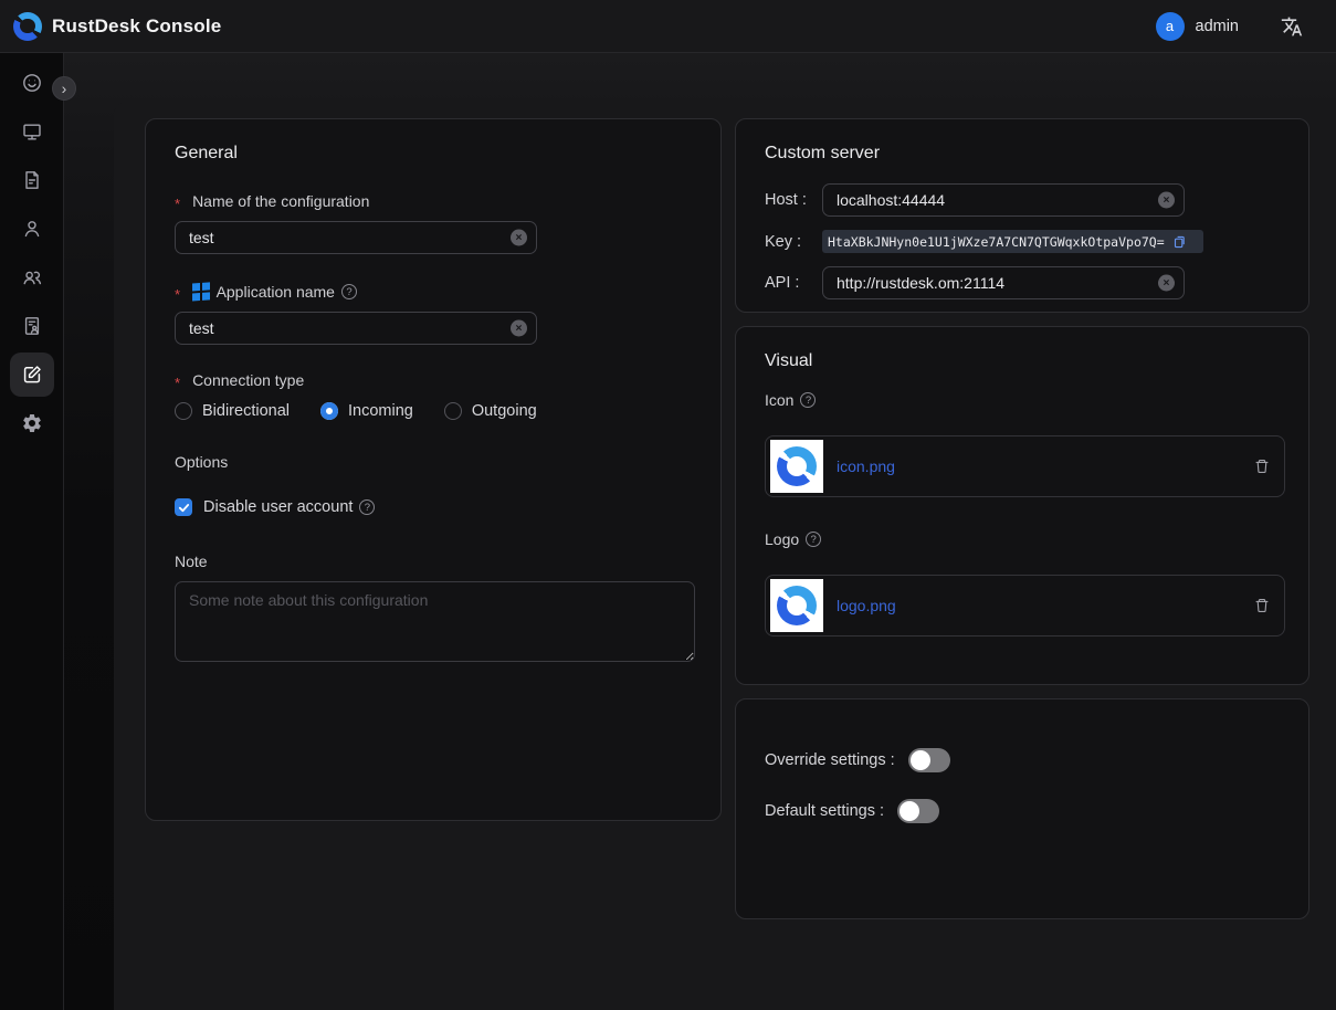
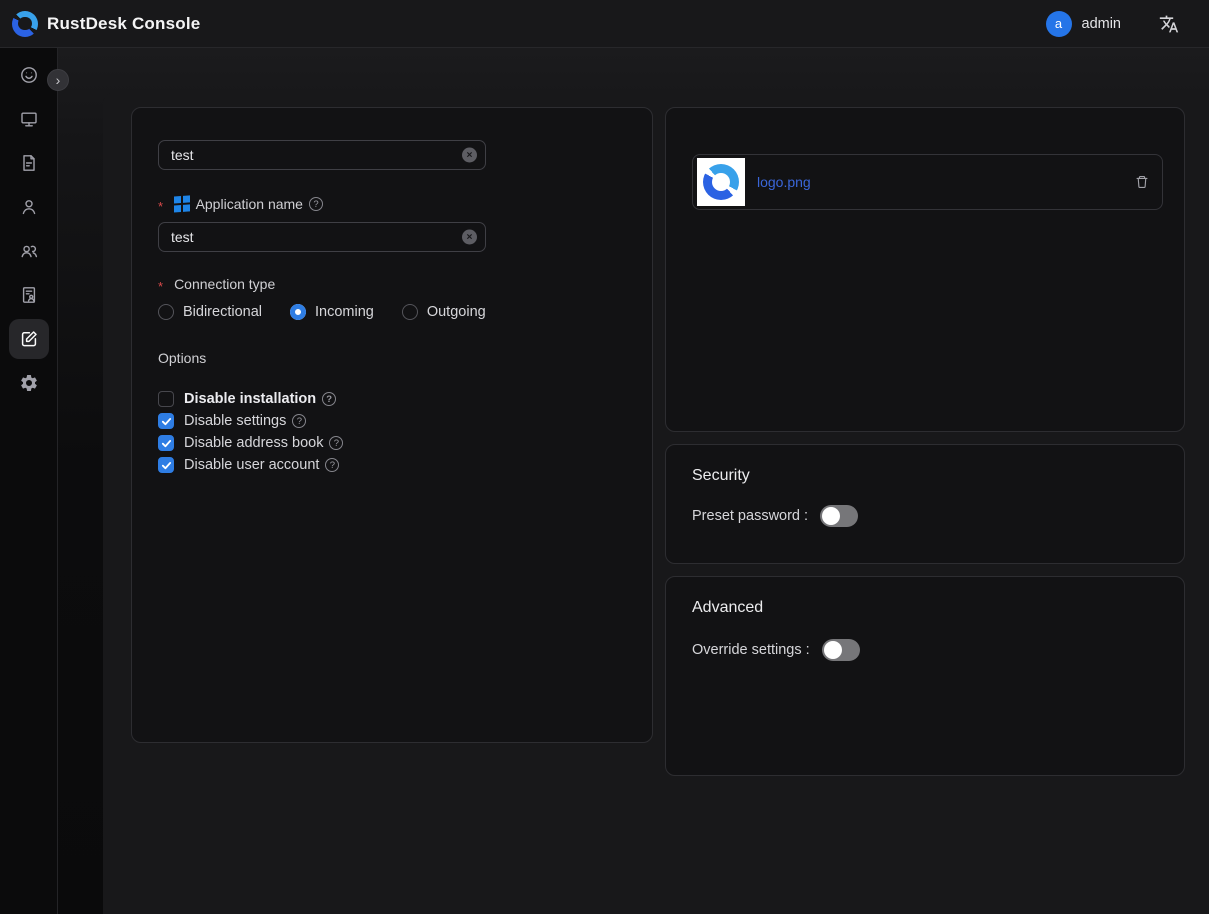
  RustDesk Console
  a
  admin
  ›
- General
- Name of the configuration
  test
  Application name
  test
  Connection type
  Bidirectional
  Incoming
  Outgoing
  Options
+ Disable installation
+ Disable settings
+ Disable address book
  Disable user account
- Note
- Some note about this configuration
- Custom server
- Host :
- localhost:44444
- Key :
- HtaXBkJNHyn0e1U1jWXze7A7CN7QTGWqxkOtpaVpo7Q=
- API :
- http://rustdesk.om:21114
- Visual
- Icon
- icon.png
- Logo
  logo.png
+ Security
+ Preset password :
+ Advanced
  Override settings :
- Default settings :
